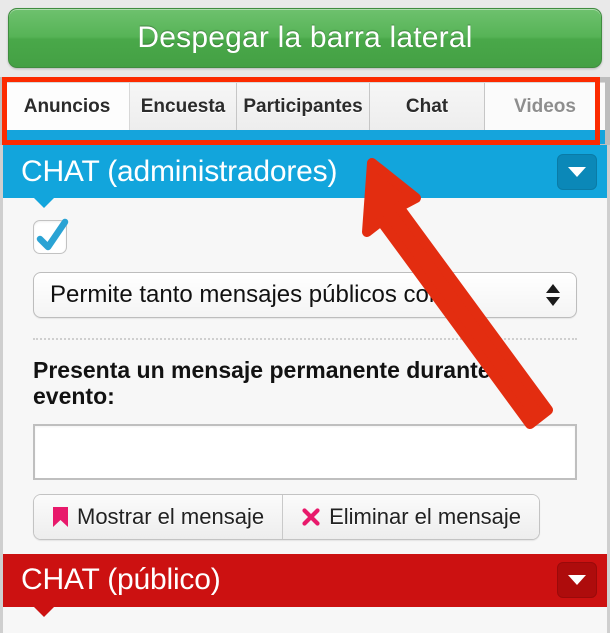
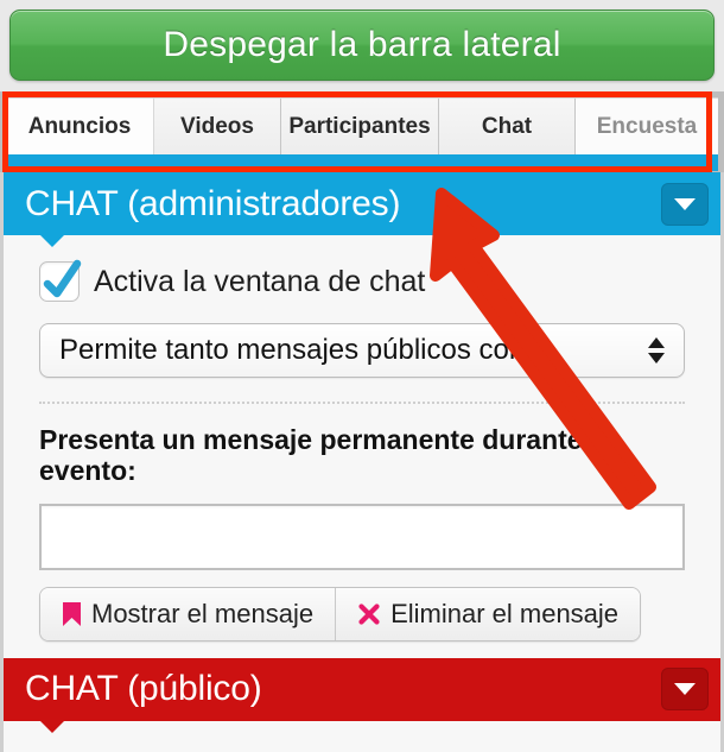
  Despegar la barra lateral
  Anuncios
- Encuesta
+ Videos
  Participantes
  Chat
- Videos
+ Encuesta
  CHAT (administradores)
+ Activa la ventana de chat
  Permite tanto mensajes públicos co
  Presenta un mensaje permanente durant evento:
  Mostrar el mensaje
  Eliminar el mensaje
  CHAT (público)
